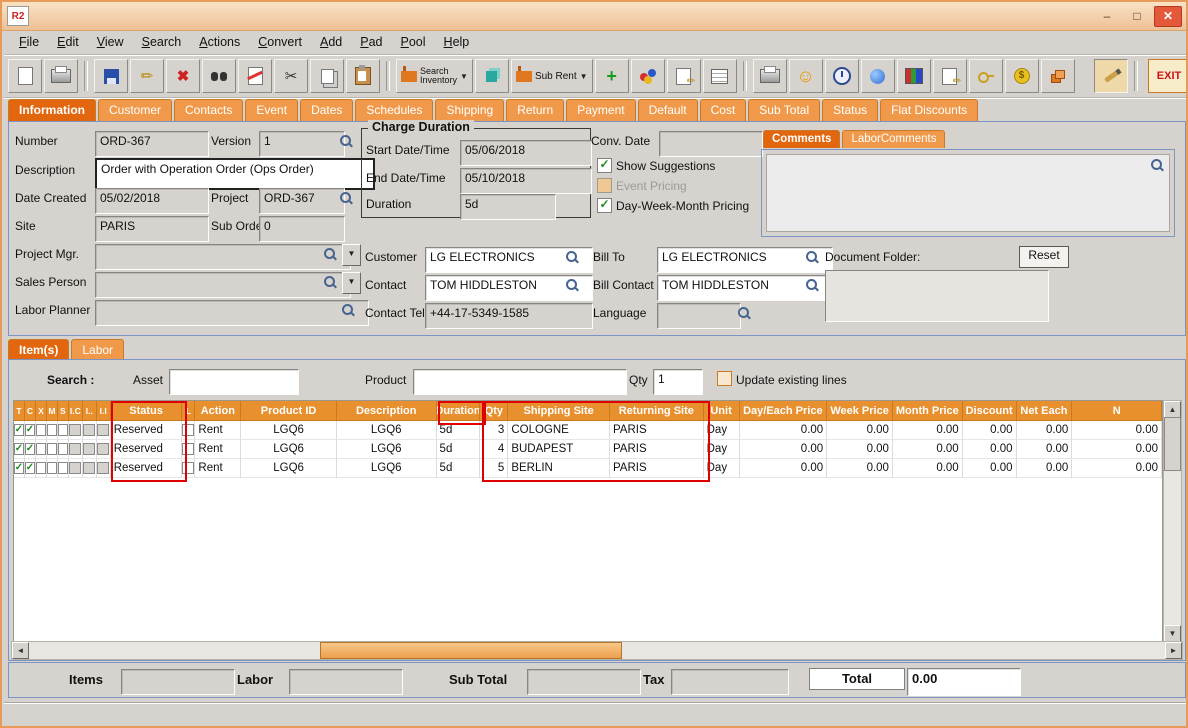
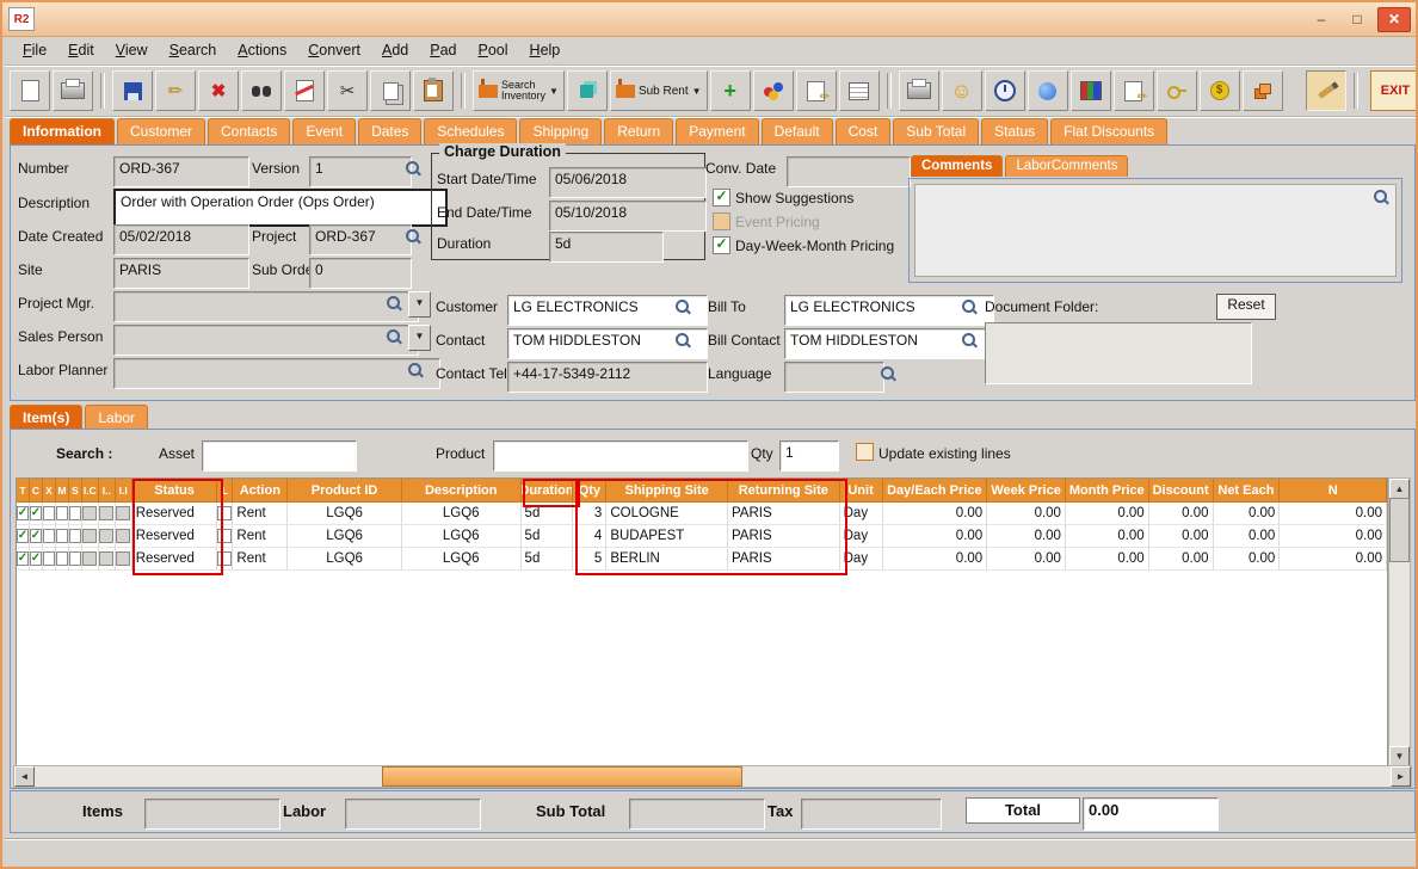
  R2
  –
  □
  ✕
  File
  Edit
  View
  Search
  Actions
  Convert
  Add
  Pad
  Pool
  Help
  ✏
  ✖
  ✂
  Search
  Inventory
  ▼
  Sub Rent
  ▼
  +
  ☺
  $
  EXIT
  Information
  Customer
  Contacts
  Event
  Dates
  Schedules
  Shipping
  Return
  Payment
  Default
  Cost
  Sub Total
  Status
  Flat Discounts
  Number
  ORD-367
  Version
  1
  Description
  Order with Operation Order (Ops Order)
  Date Created
  05/02/2018
  Project
  ORD-367
  Site
  PARIS
  0
  Project Mgr.
  ▼
  Sales Person
  ▼
  Labor Planner
  Charge Duration
  Start Date/Time
  05/06/2018
  End Date/Time
  05/10/2018
  Duration
  5d
  Customer
  LG ELECTRONICS
  Contact
  TOM HIDDLESTON
  Contact Tel
- +44-17-5349-1585
+ +44-17-5349-2112
  Conv. Date
  ✓
  Show Suggestions
  Event Pricing
  ✓
  Day-Week-Month Pricing
  Bill To
  LG ELECTRONICS
  Bill Contact
  TOM HIDDLESTON
  Language
  Comments
  LaborComments
  Document Folder:
  Reset
  Item(s)
  Labor
  Search :
  Asset
  Product
  Qty
  1
  Update existing lines
  T
  C
  X
  M
  S
  I.C
  I..
  I.I
  Status
  L
  Action
  Product ID
  Description
  Duration
  Qty
  Shipping Site
  Returning Site
  Unit
  Day/Each Price
  Week Price
  Month Price
  Discount
  Net Each
  N
  ✓
  ✓
  Reserved
  Rent
  LGQ6
  LGQ6
  5d
  3
  COLOGNE
  PARIS
  Day
  0.00
  0.00
  0.00
  0.00
  0.00
  0.00
  ✓
  ✓
  Reserved
  Rent
  LGQ6
  LGQ6
  5d
  4
  BUDAPEST
  PARIS
  Day
  0.00
  0.00
  0.00
  0.00
  0.00
  0.00
  ✓
  ✓
  Reserved
  Rent
  LGQ6
  LGQ6
  5d
  5
  BERLIN
  PARIS
  Day
  0.00
  0.00
  0.00
  0.00
  0.00
  0.00
  ▲
  ▼
  ◄
  ►
  Items
  Labor
  Sub Total
  Tax
  Total
  0.00
